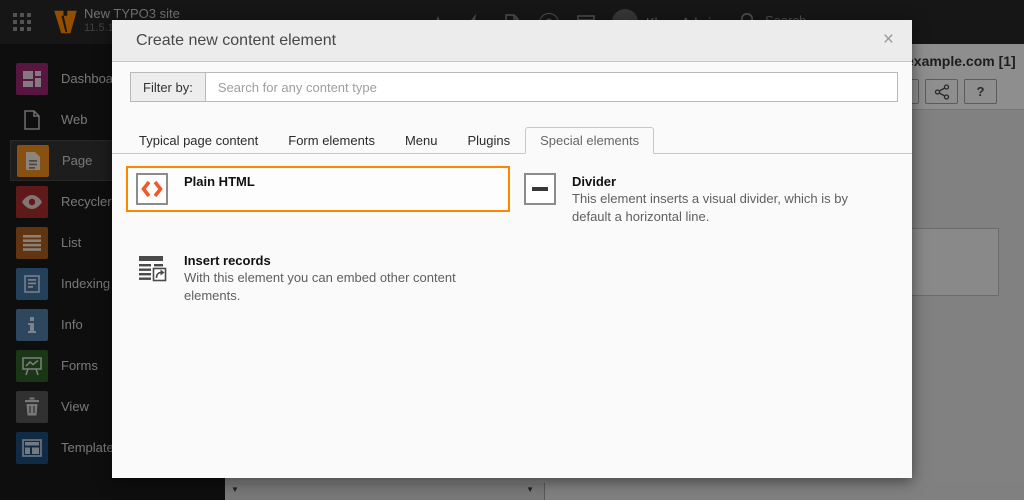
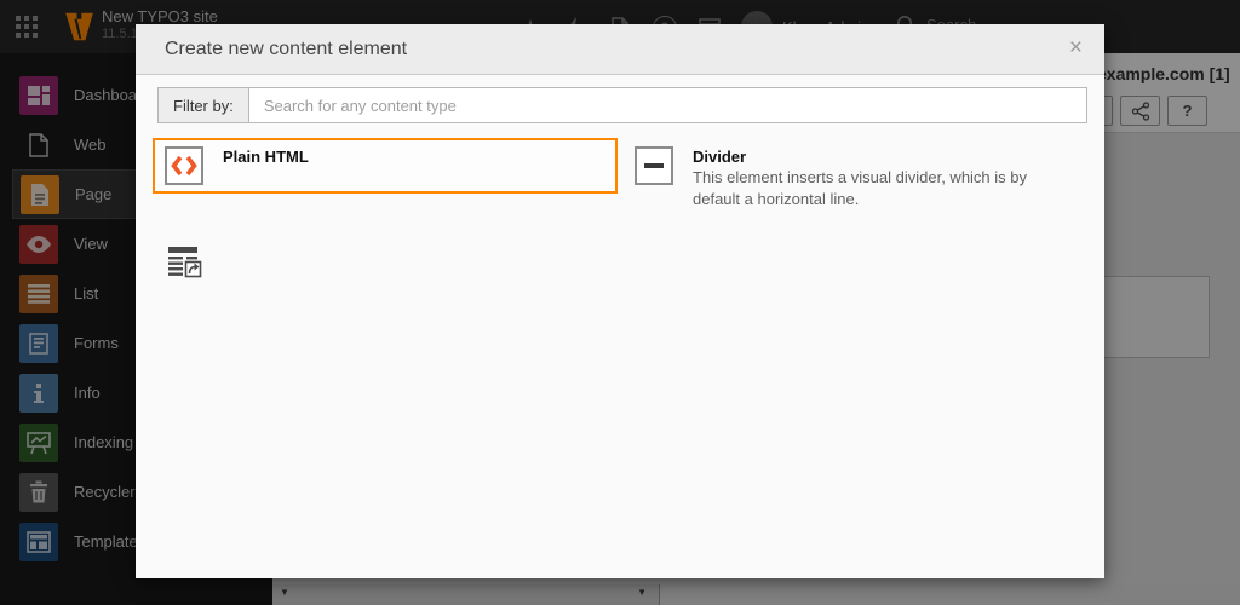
  New TYPO3 site
  11.5.1
  Dashboa
  Web
  Page
- Recycler
+ View
  List
- Indexing
+ Forms
  Info
- Forms
+ Indexing
- View
+ Recycler
  Template
  xample.com [1]
  ?
  ▼
  ▼
  Create new content element
  ×
  Filter by:
  Search for any content type
- Typical page content
- Form elements
- Menu
- Plugins
- Special elements
  Plain HTML
  Divider
  This element inserts a visual divider, which is by default a horizontal line.
- Insert records
- With this element you can embed other content elements.
